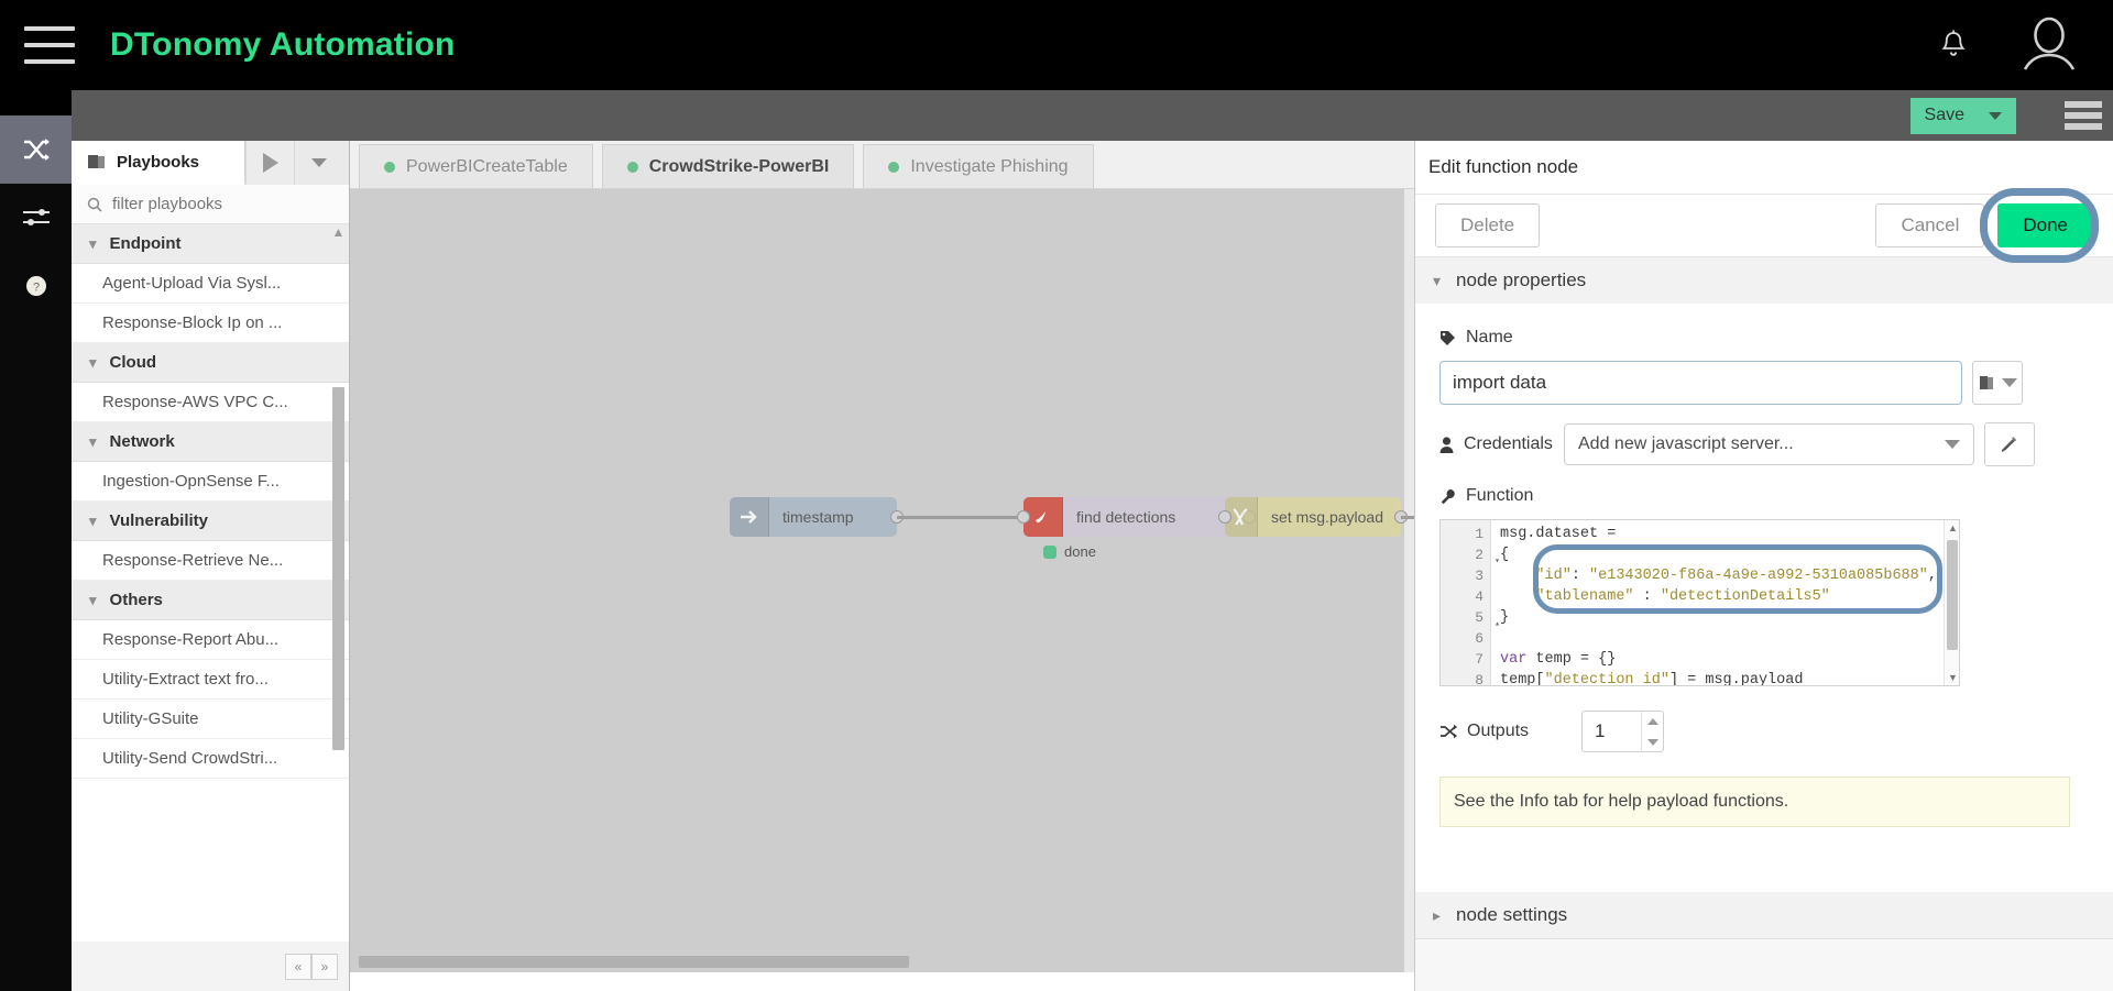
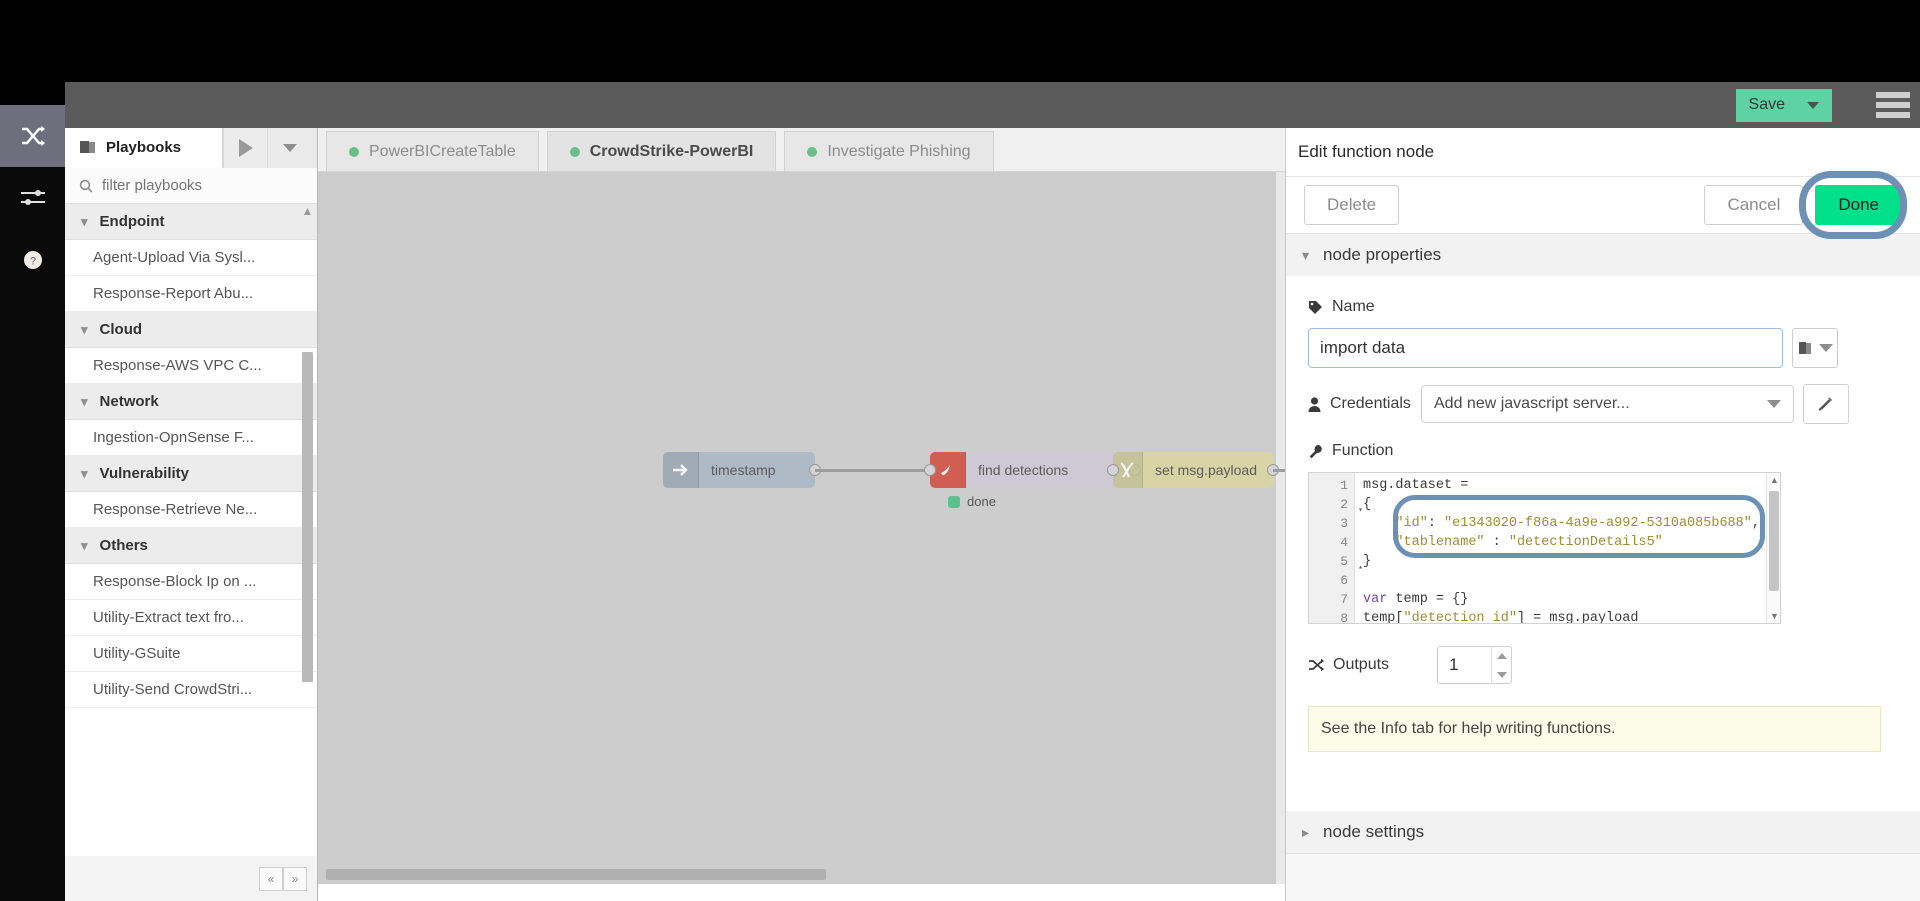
- DTonomy Automation
  Save
  ?
  Playbooks
  filter playbooks
  ▲
  ▾
  Endpoint
  Agent-Upload Via Sysl...
- Response-Block Ip on ...
+ Response-Report Abu...
  ▾
  Cloud
  Response-AWS VPC C...
  ▾
  Network
  Ingestion-OpnSense F...
  ▾
  Vulnerability
  Response-Retrieve Ne...
  ▾
  Others
- Response-Report Abu...
+ Response-Block Ip on ...
  Utility-Extract text fro...
  Utility-GSuite
  Utility-Send CrowdStri...
  «
  »
  PowerBICreateTable
  CrowdStrike-PowerBI
  Investigate Phishing
  timestamp
  find detections
  done
  set msg.payload
  Edit function node
  Delete
  Cancel
  Done
  ▾
  node properties
  Name
  import data
  Credentials
  Add new javascript server...
  Function
  1
  2
  ▾
  3
  4
  5
  ▴
  6
  7
  8
  msg.dataset =
  {
  "id": "e1343020-f86a-4a9e-a992-5310a085b688",
  "tablename" : "detectionDetails5"
  }
  var temp = {}
  temp["detection id"] = msg.payload
  ▲
  ▼
  Outputs
  1
- See the Info tab for help payload functions.
+ See the Info tab for help writing functions.
  ▸
  node settings
